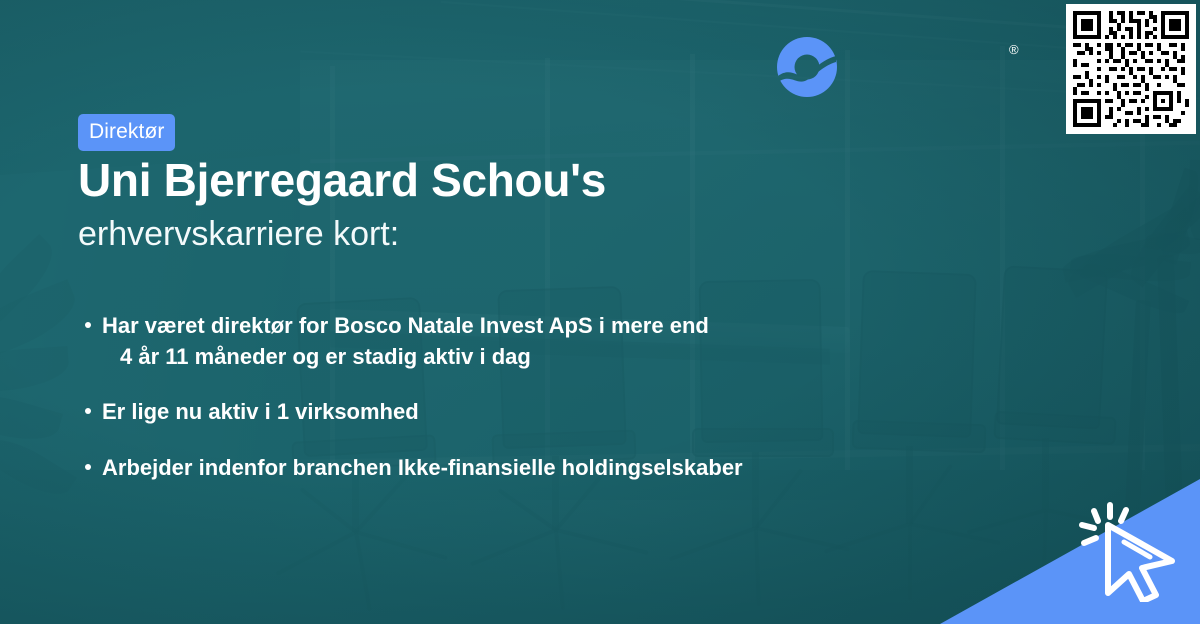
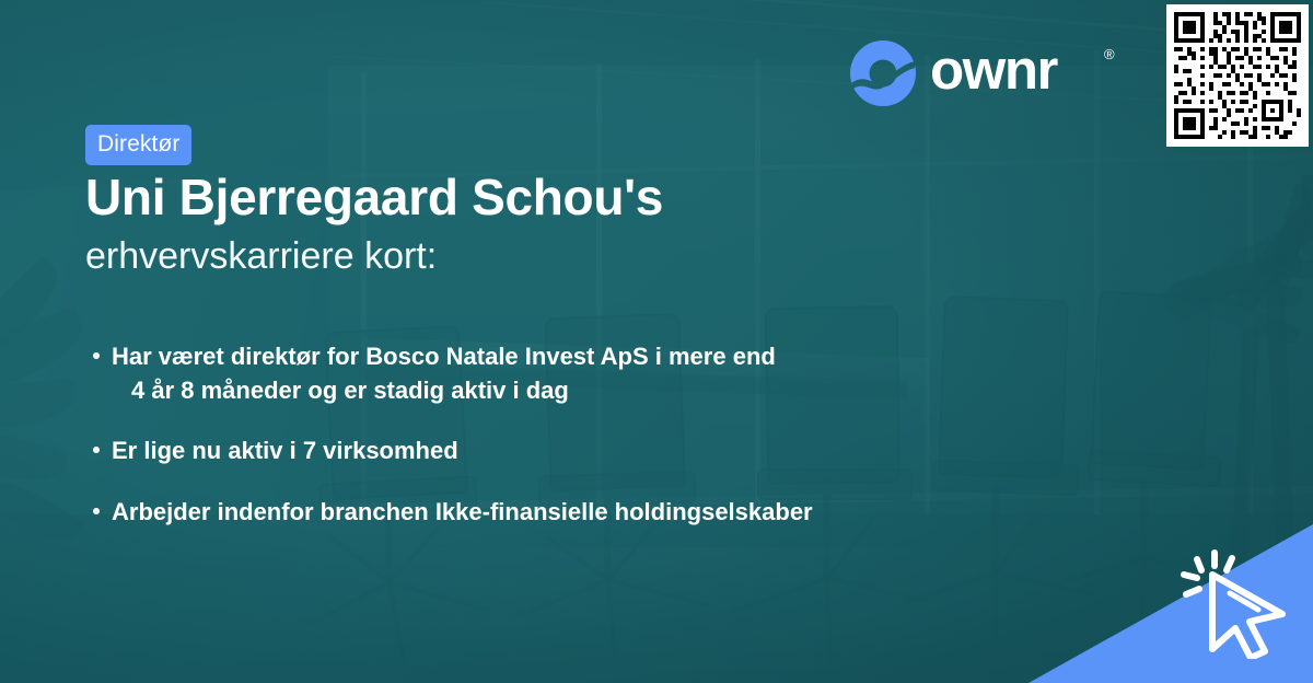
  Direktør
  Uni Bjerregaard Schou's
  erhvervskarriere kort:
  Har været direktør for Bosco Natale Invest ApS i mere end
- 4 år 11 måneder og er stadig aktiv i dag
+ 4 år 8 måneder og er stadig aktiv i dag
- Er lige nu aktiv i 1 virksomhed
+ Er lige nu aktiv i 7 virksomhed
  Arbejder indenfor branchen Ikke-finansielle holdingselskaber
+ ownr
  ®
